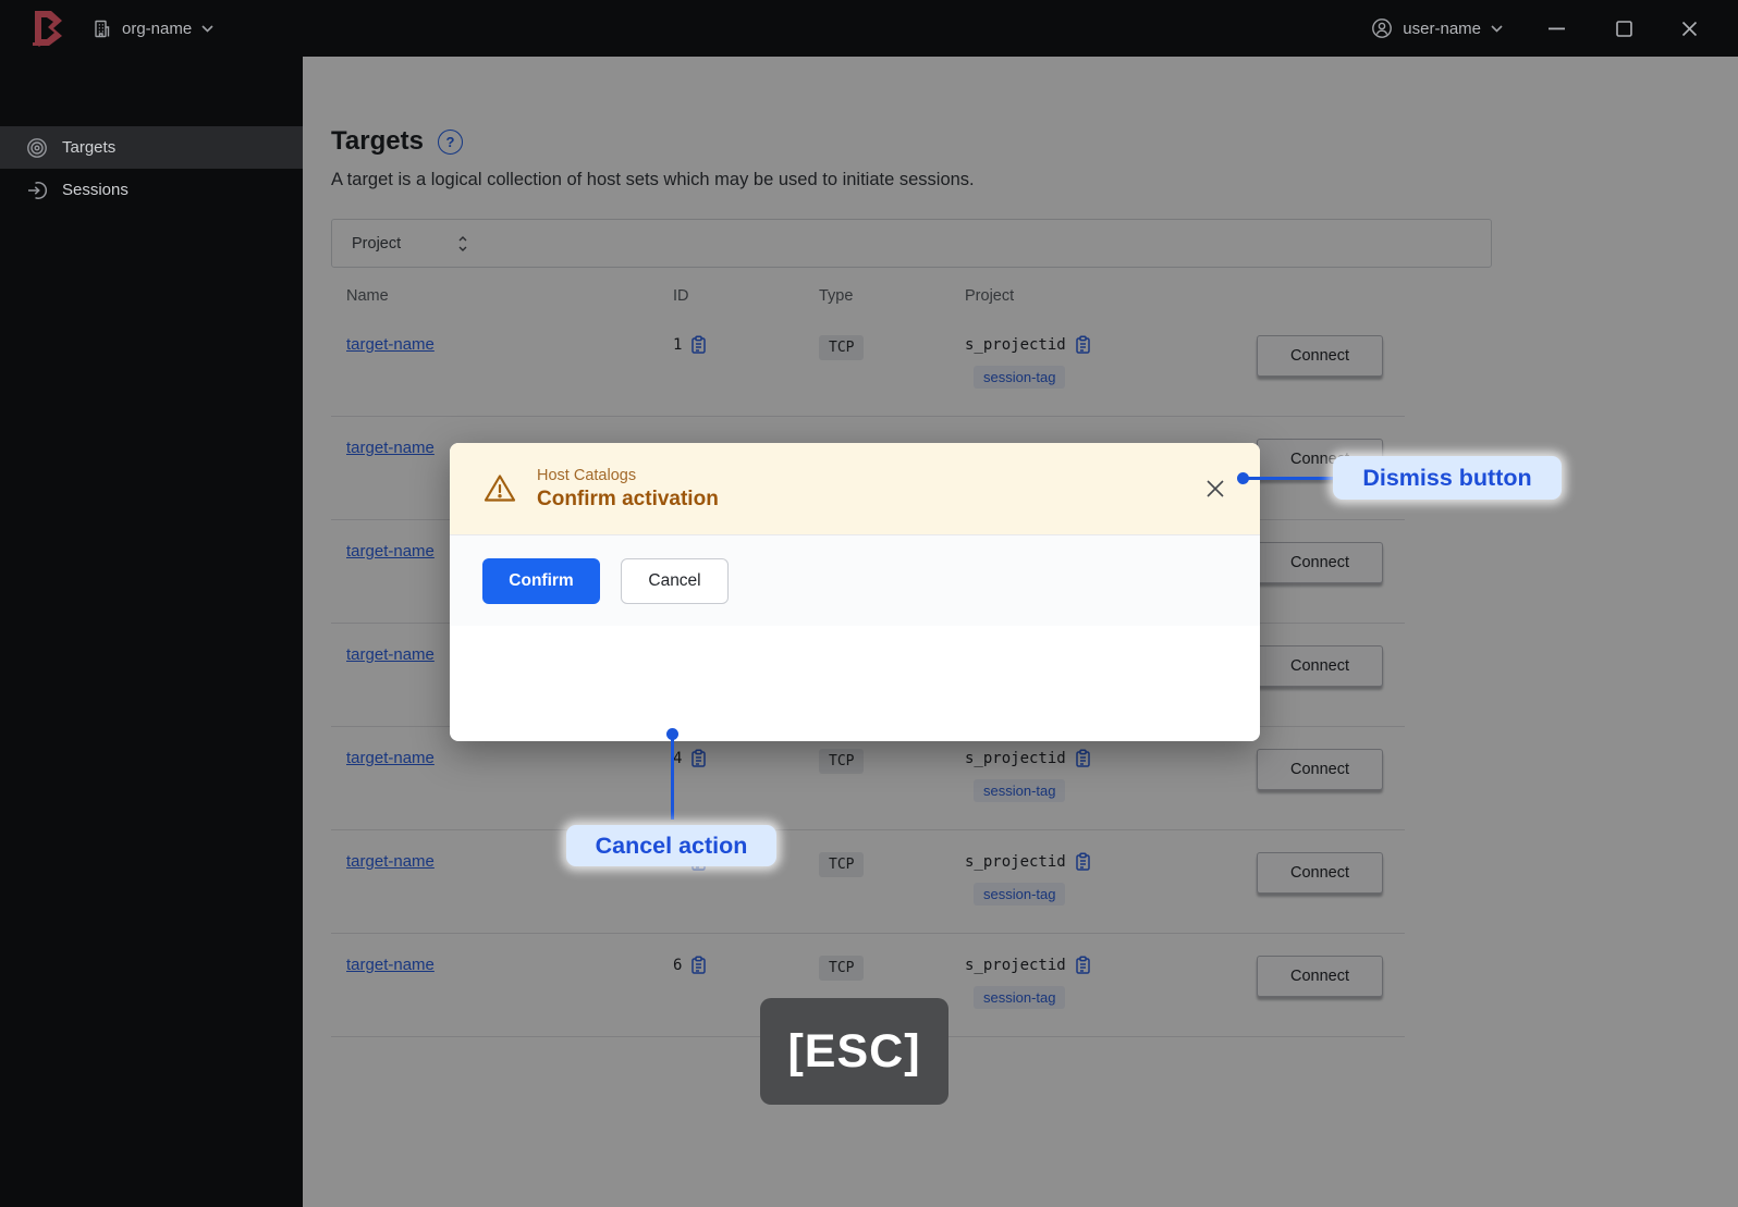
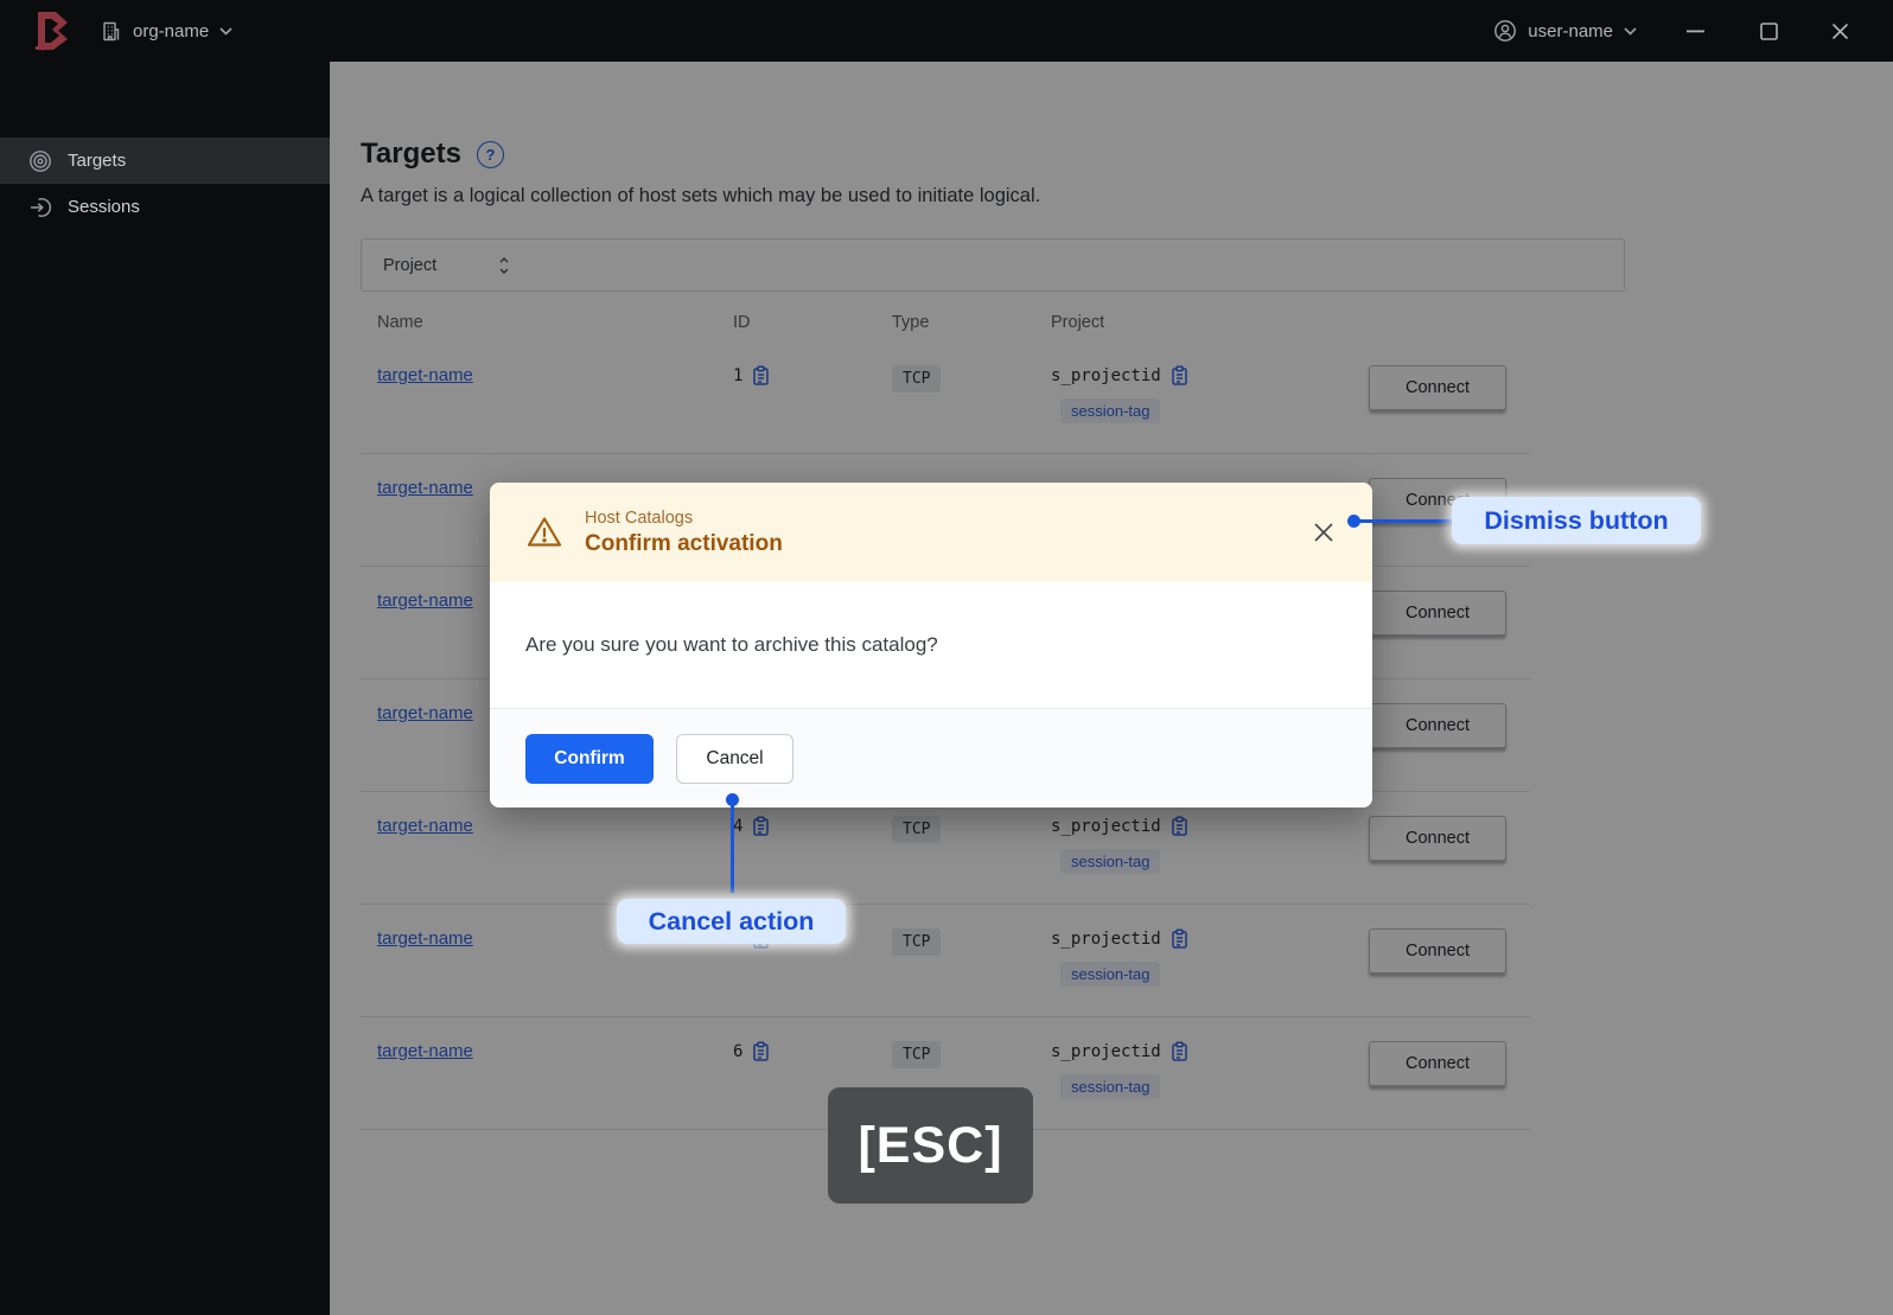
  org-name
  user-name
  Targets
  Sessions
  Targets
  ?
- A target is a logical collection of host sets which may be used to initiate sessions.
+ A target is a logical collection of host sets which may be used to initiate logical.
  Project
  Name
  ID
  Type
  Project
  target-name
  1
  TCP
  s_projectid
  session-tag
  Connect
  target-name
  Conne
  target-name
  Connect
  target-name
  Connect
  target-name
  4
  TCP
  s_projectid
  session-tag
  Connect
  target-name
  TCP
  s_projectid
  session-tag
  Connect
  target-name
  6
  TCP
  s_projectid
  session-tag
  Connect
  Host Catalogs
  Confirm activation
+ Are you sure you want to archive this catalog?
  Confirm
  Cancel
  Dismiss button
  Cancel action
  [ESC]
